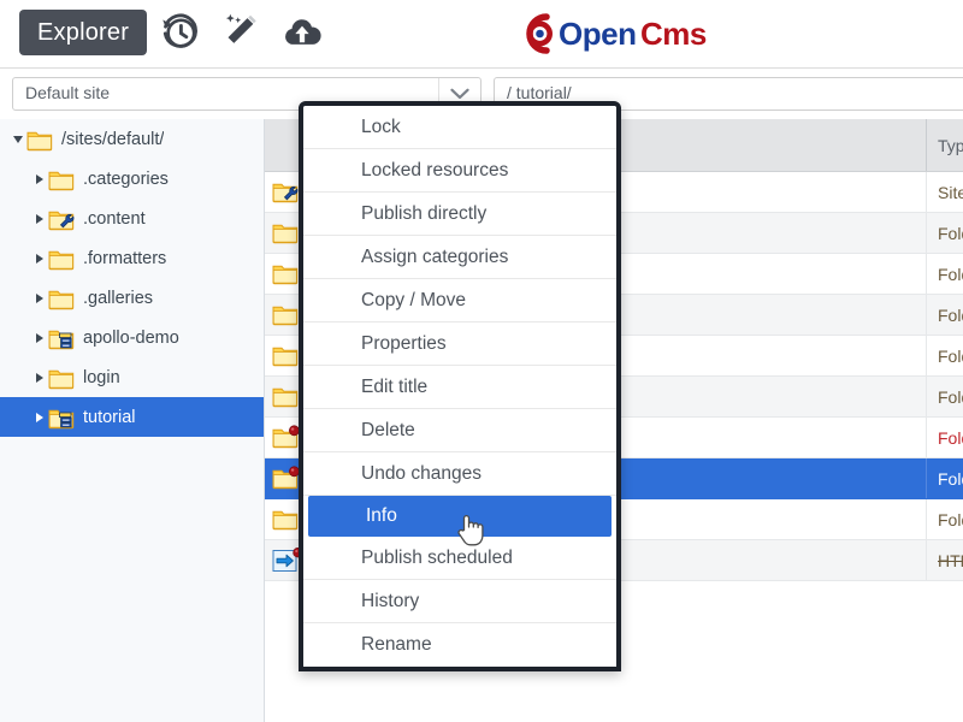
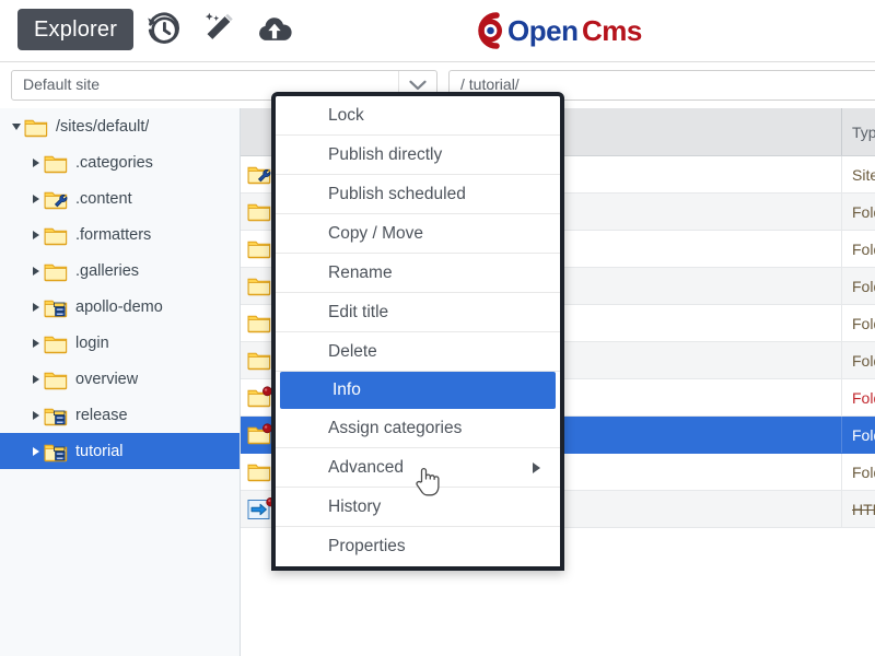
  Explorer
  Open
  Cms
  Default site
  / tutorial/
  /sites/default/
  .categories
  .content
  .formatters
  .galleries
  apollo-demo
  login
+ overview
+ release
  tutorial
  Typ
  Site
  Fol
  Fol
  Fol
  Fol
  Fol
  Fol
  Fol
  Fol
  Lock
- Locked resources
  Publish directly
- Assign categories
+ Publish scheduled
  Copy / Move
- Properties
+ Rename
  Edit title
  Delete
- Undo changes
  Info
- Publish scheduled
+ Assign categories
+ Advanced
  History
- Rename
+ Properties
